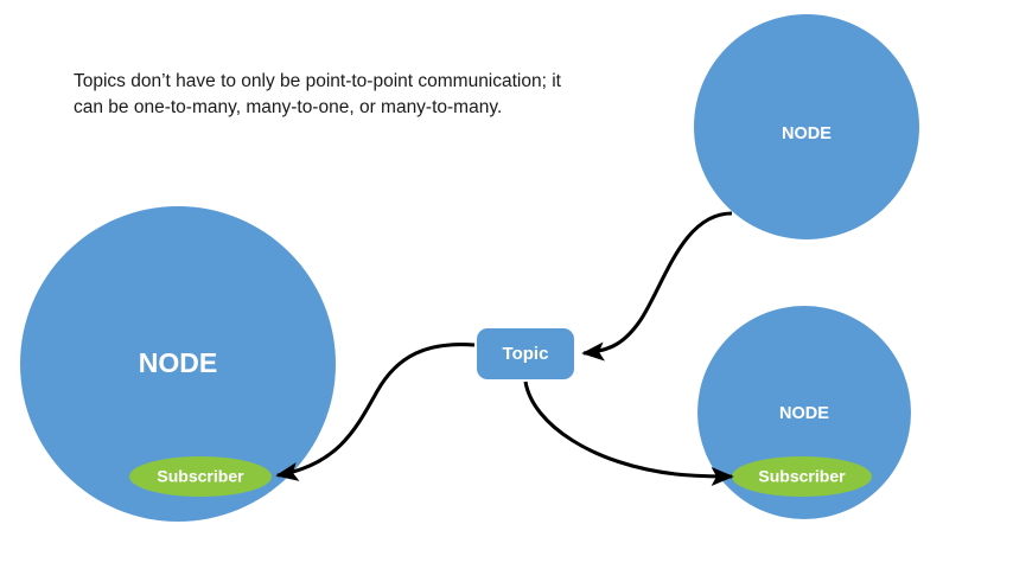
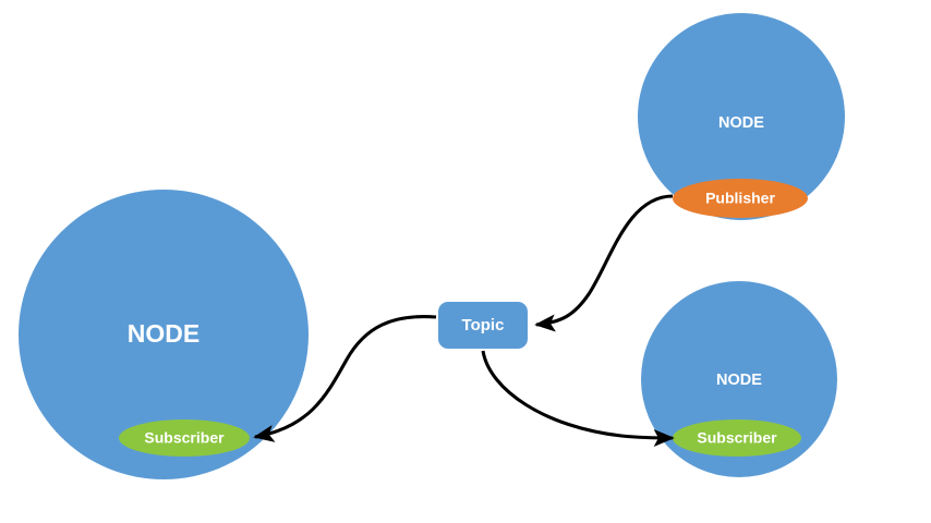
- Topics don’t have to only be point-to-point communication; it
- can be one-to-many, many-to-one, or many-to-many.
  NODE
  Subscriber
  NODE
+ Publisher
  NODE
  Subscriber
  Topic
